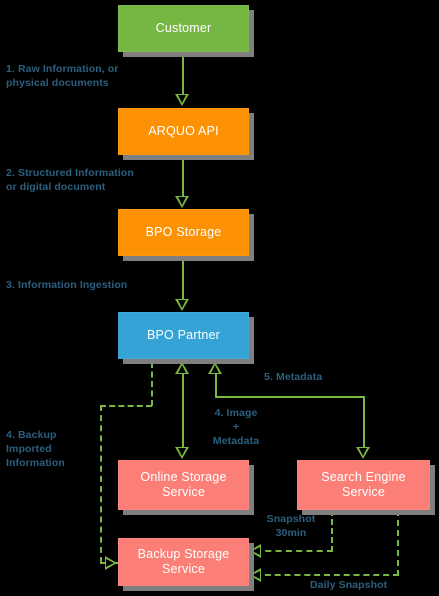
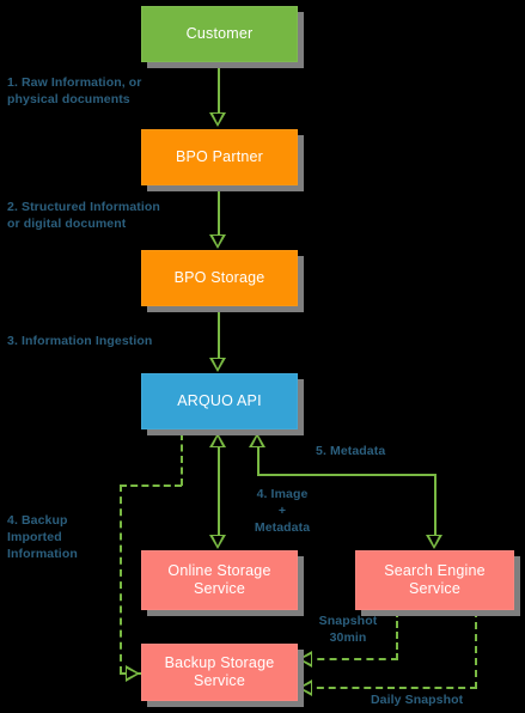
  Customer
- ARQUO API
+ BPO Partner
  BPO Storage
- BPO Partner
+ ARQUO API
  Online Storage
  Service
  Search Engine
  Service
  Backup Storage
  Service
  1. Raw Information, or
  physical documents
  2. Structured Information
  or digital document
  3. Information Ingestion
  4. Backup
  Imported
  Information
  4. Image
  +
  Metadata
  5. Metadata
  Snapshot
  30min
  Daily Snapshot
